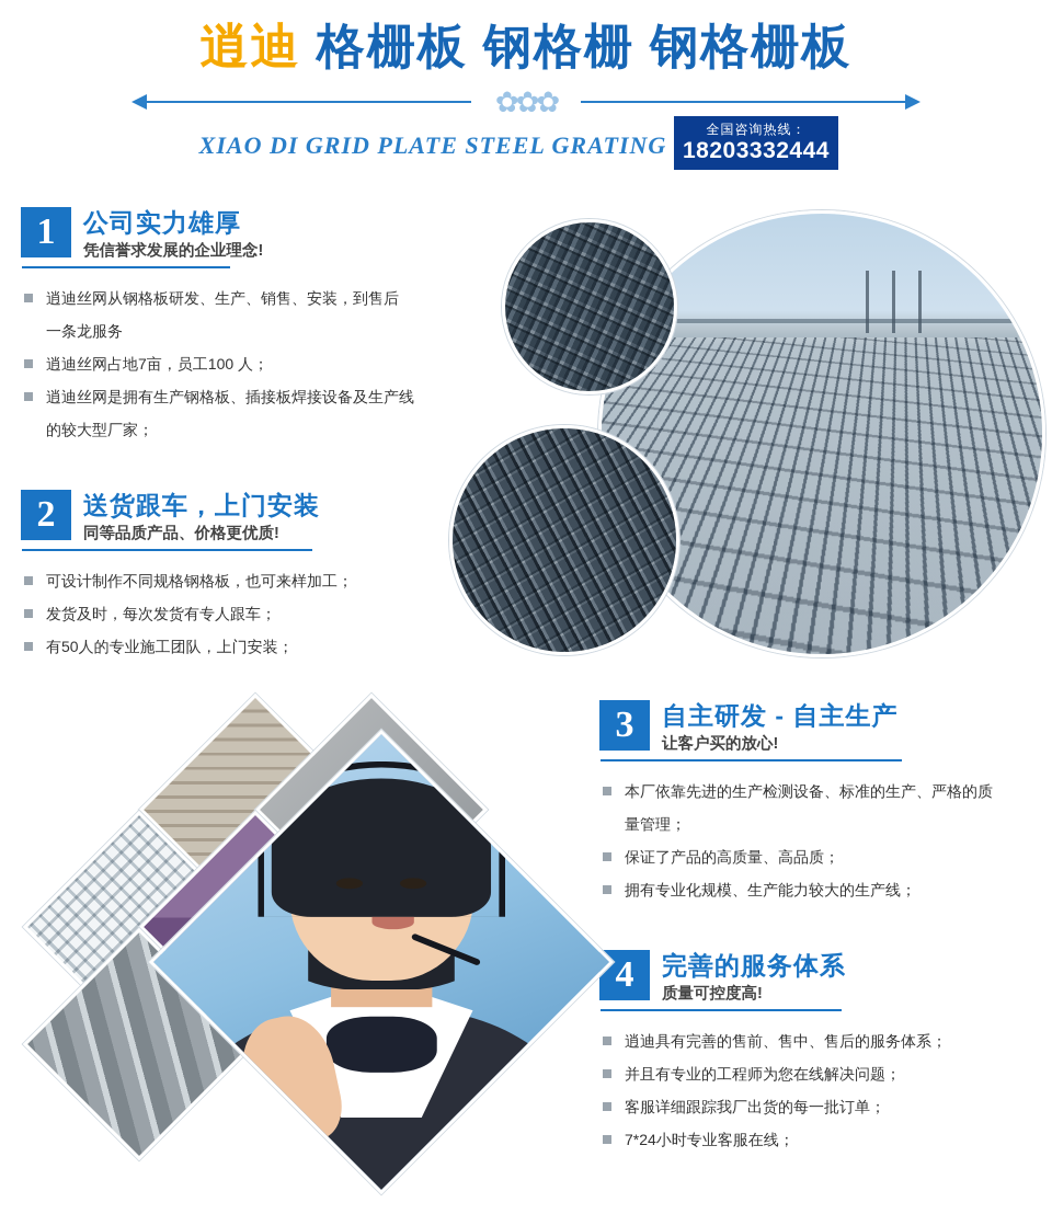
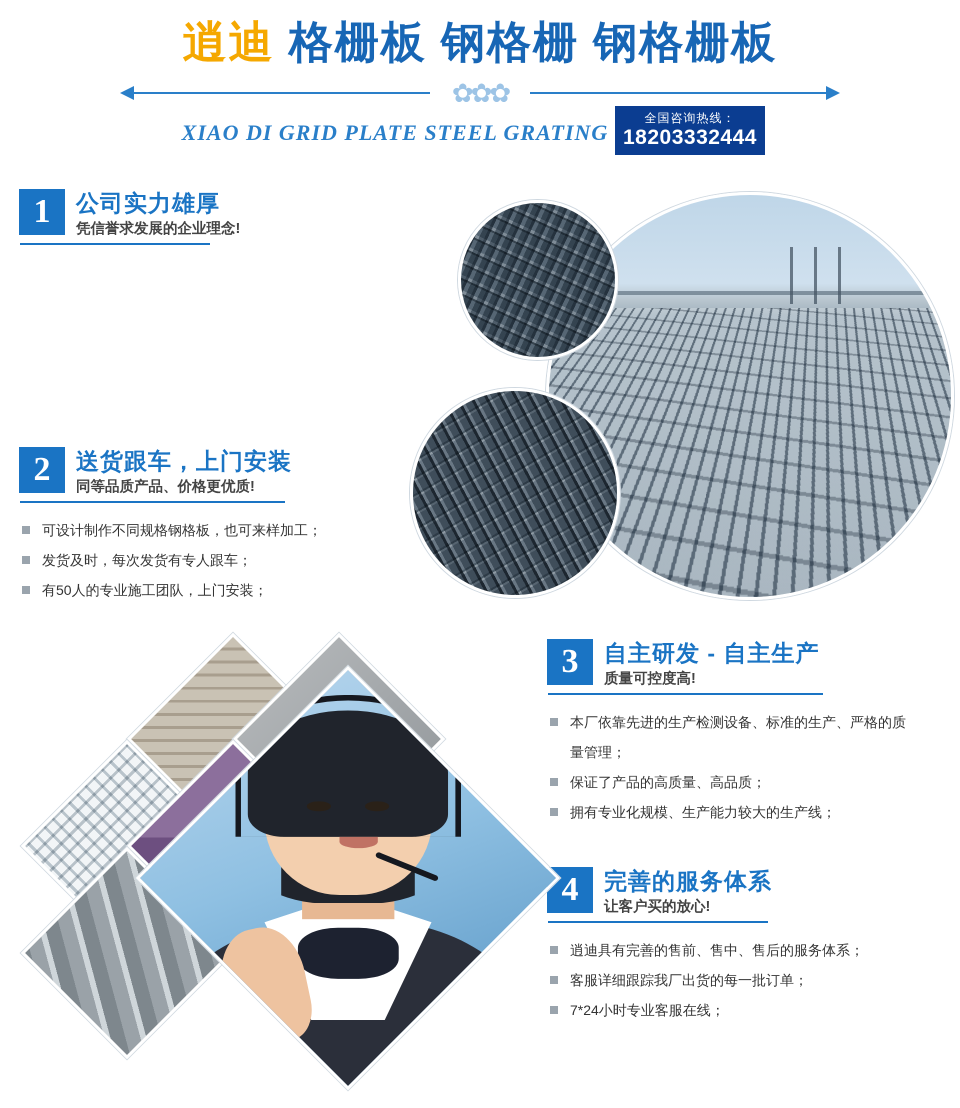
  逍迪 格栅板 钢格栅 钢格栅板
  ✿✿✿
  XIAO DI GRID PLATE STEEL GRATING
  全国咨询热线：
  18203332444
  1
  公司实力雄厚
  凭信誉求发展的企业理念!
- 逍迪丝网从钢格板研发、生产、销售、安装，到售后
- 一条龙服务
- 逍迪丝网占地7亩，员工100 人；
- 逍迪丝网是拥有生产钢格板、插接板焊接设备及生产线
- 的较大型厂家；
  2
  送货跟车，上门安装
  同等品质产品、价格更优质!
  可设计制作不同规格钢格板，也可来样加工；
  发货及时，每次发货有专人跟车；
  有50人的专业施工团队，上门安装；
  3
  自主研发 - 自主生产
- 让客户买的放心!
+ 质量可控度高!
  本厂依靠先进的生产检测设备、标准的生产、严格的质
  量管理；
  保证了产品的高质量、高品质；
  拥有专业化规模、生产能力较大的生产线；
  4
  完善的服务体系
- 质量可控度高!
+ 让客户买的放心!
  逍迪具有完善的售前、售中、售后的服务体系；
- 并且有专业的工程师为您在线解决问题；
  客服详细跟踪我厂出货的每一批订单；
  7*24小时专业客服在线；
